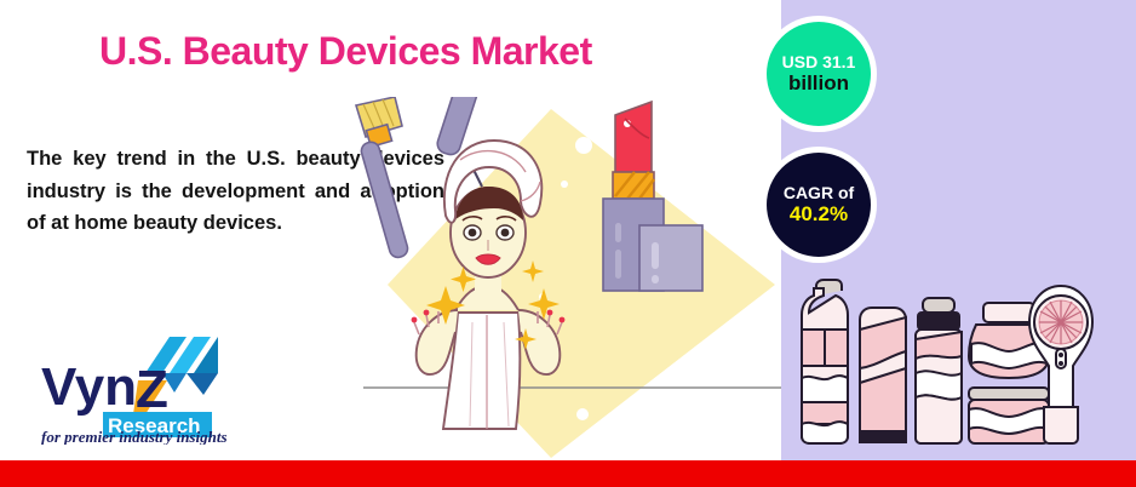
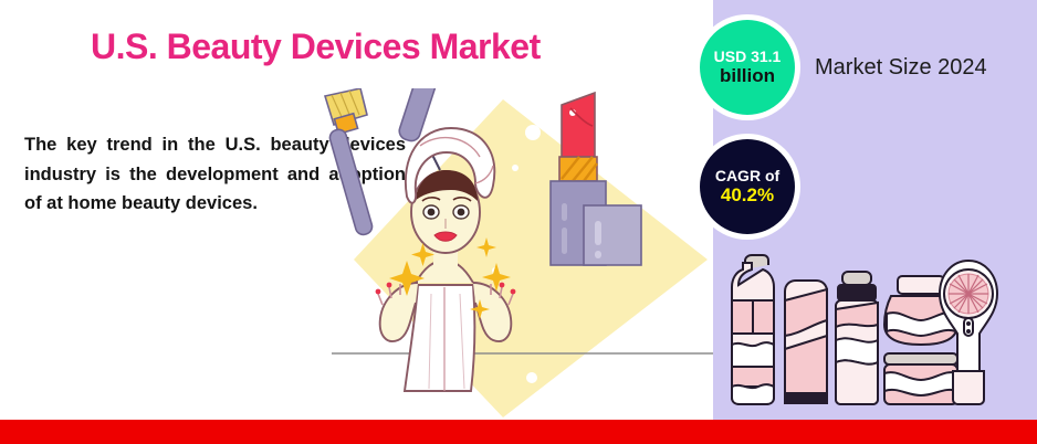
  U.S. Beauty Devices Market
  The key trend in the U.S. beautyevices industry is the development and aption of at home beauty devices.
- Vyn
- Z
- Research
- for premier industry insights
  USD 31.1
  billion
+ Market Size 2024
  CAGR of
  40.2%
